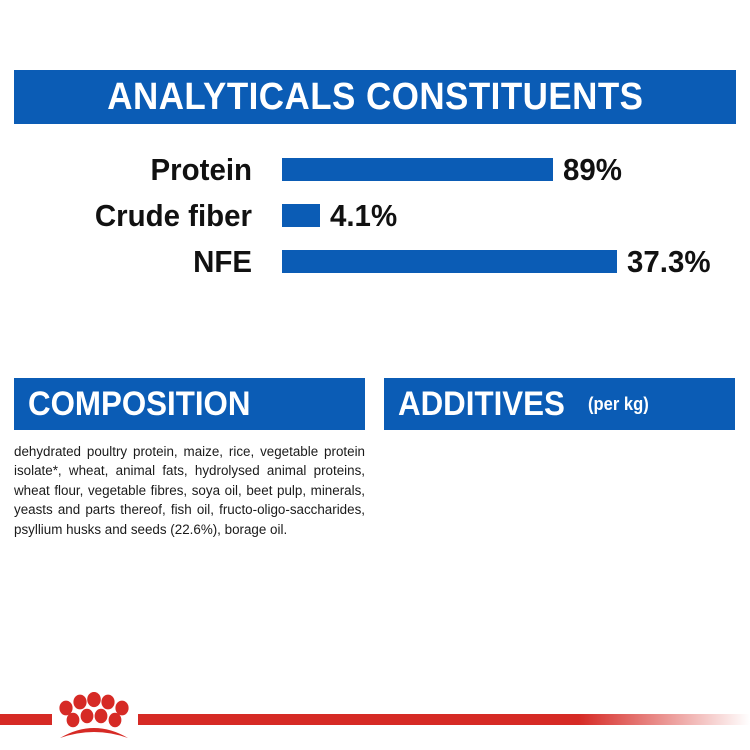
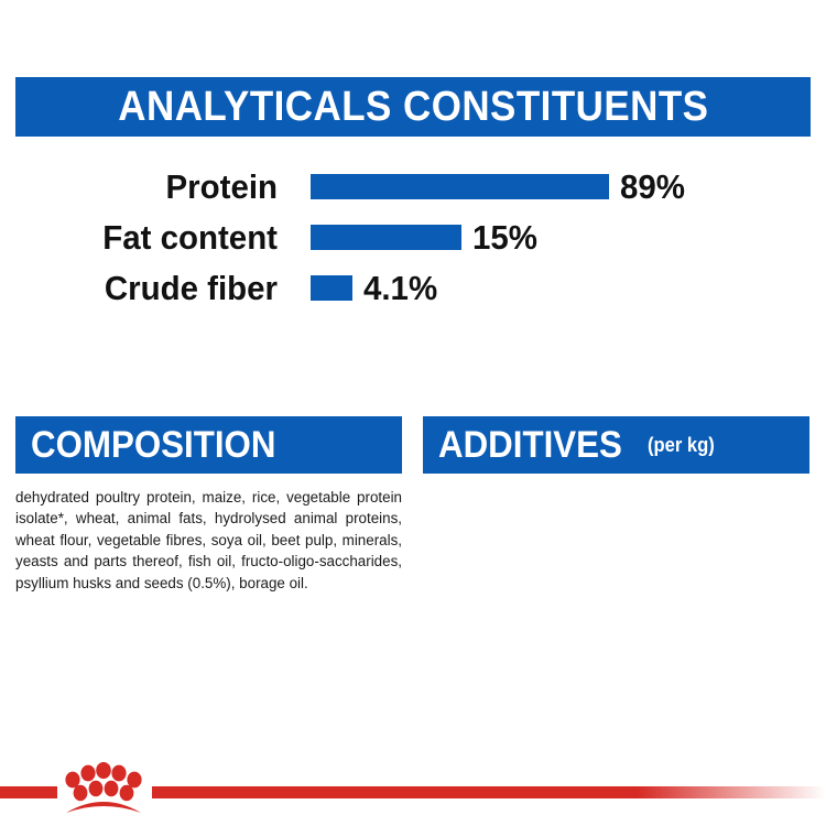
  ANALYTICALS CONSTITUENTS
  Protein
  89%
+ Fat content
+ 15%
  Crude fiber
  4.1%
- NFE
- 37.3%
  COMPOSITION
- dehydrated poultry protein, maize, rice, vegetable protein isolate*, wheat, animal fats, hydrolysed animal proteins, wheat flour, vegetable fibres, soya oil, beet pulp, minerals, yeasts and parts thereof, fish oil, fructo-oligo-saccharides, psyllium husks and seeds (22.6%), borage oil.
+ dehydrated poultry protein, maize, rice, vegetable protein isolate*, wheat, animal fats, hydrolysed animal proteins, wheat flour, vegetable fibres, soya oil, beet pulp, minerals, yeasts and parts thereof, fish oil, fructo-oligo-saccharides, psyllium husks and seeds (0.5%), borage oil.
  ADDITIVES
  (per kg)
